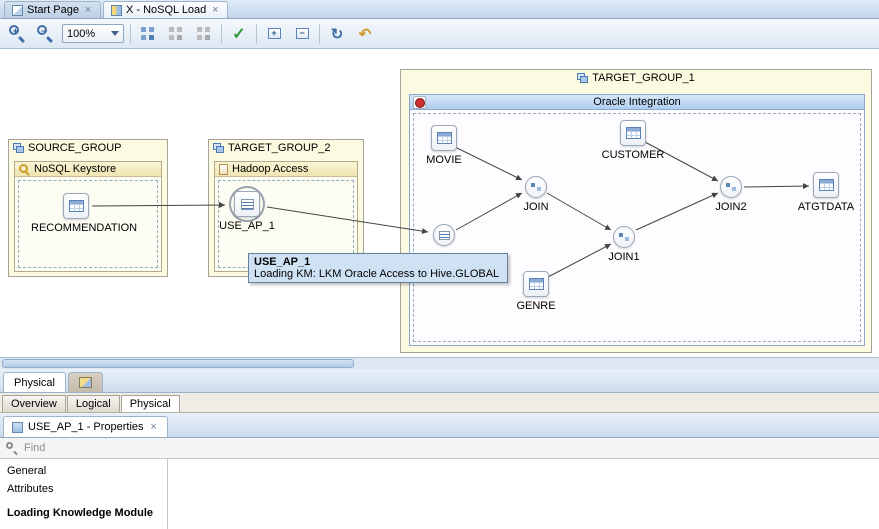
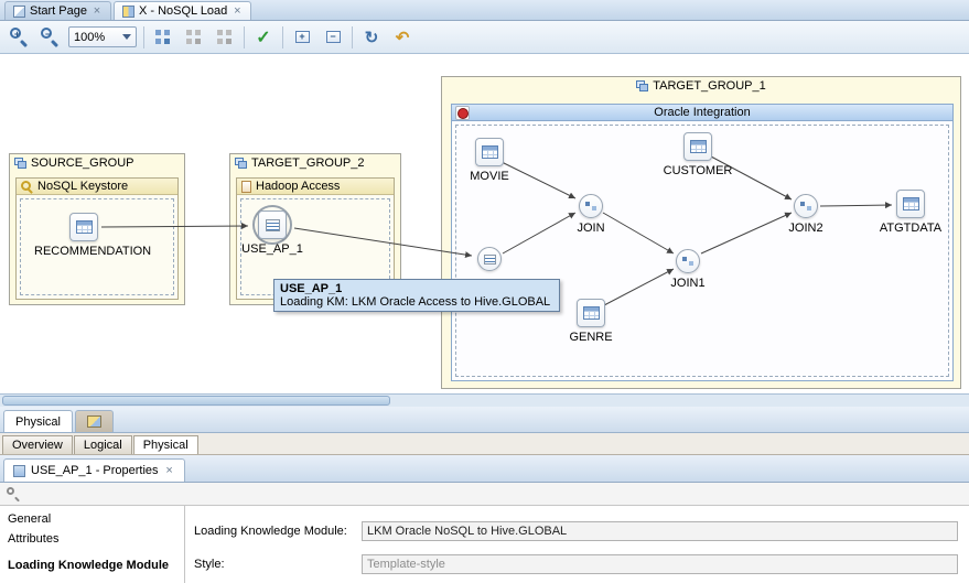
  Start Page
  X - NoSQL Load
  +
  −
  100%
  +
  −
  SOURCE_GROUP
  NoSQL Keystore
  TARGET_GROUP_2
  Hadoop Access
  TARGET_GROUP_1
  Oracle Integration
  RECOMMENDATION
  USE_AP_1
  MOVIE
  CUSTOMER
  JOIN
  JOIN2
  ATGTDATA
  JOIN1
  GENRE
  USE_AP_1
  Loading KM: LKM Oracle Access to Hive.GLOBAL
  Physical
  Overview
  Logical
  Physical
  USE_AP_1 - Properties
- Find
  General
  Attributes
  Loading Knowledge Module
+ Loading Knowledge Module:
+ LKM Oracle NoSQL to Hive.GLOBAL
+ Style:
+ Template-style
